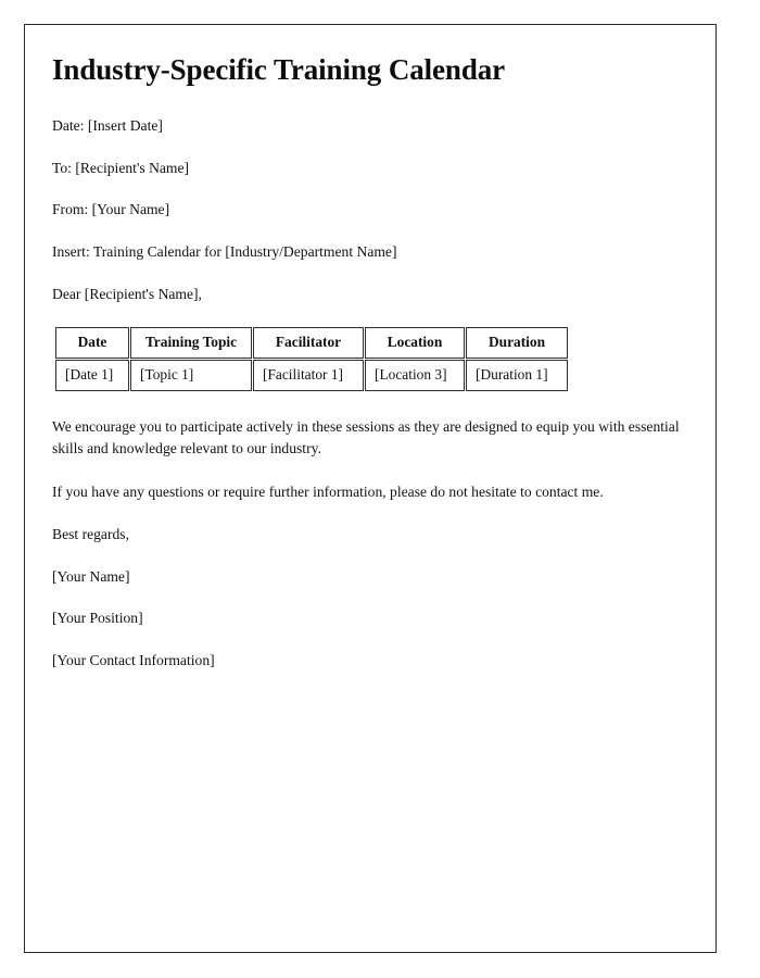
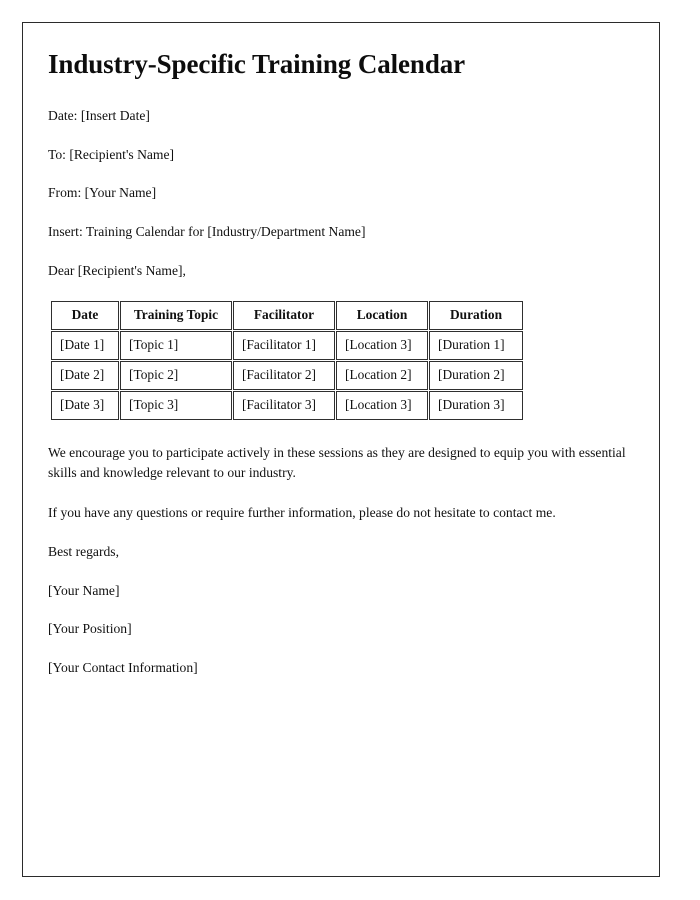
  Industry-Specific Training Calendar
  Date: [Insert Date]
  To: [Recipient's Name]
  From: [Your Name]
  Insert: Training Calendar for [Industry/Department Name]
  Dear [Recipient's Name],
  Date	Training Topic	Facilitator	Location	Duration
  [Date 1]	[Topic 1]	[Facilitator 1]	[Location 3]	[Duration 1]
+ [Date 2]	[Topic 2]	[Facilitator 2]	[Location 2]	[Duration 2]
+ [Date 3]	[Topic 3]	[Facilitator 3]	[Location 3]	[Duration 3]
  We encourage you to participate actively in these sessions as they are designed to equip you with essential skills and knowledge relevant to our industry.
  If you have any questions or require further information, please do not hesitate to contact me.
  Best regards,
  [Your Name]
  [Your Position]
  [Your Contact Information]
